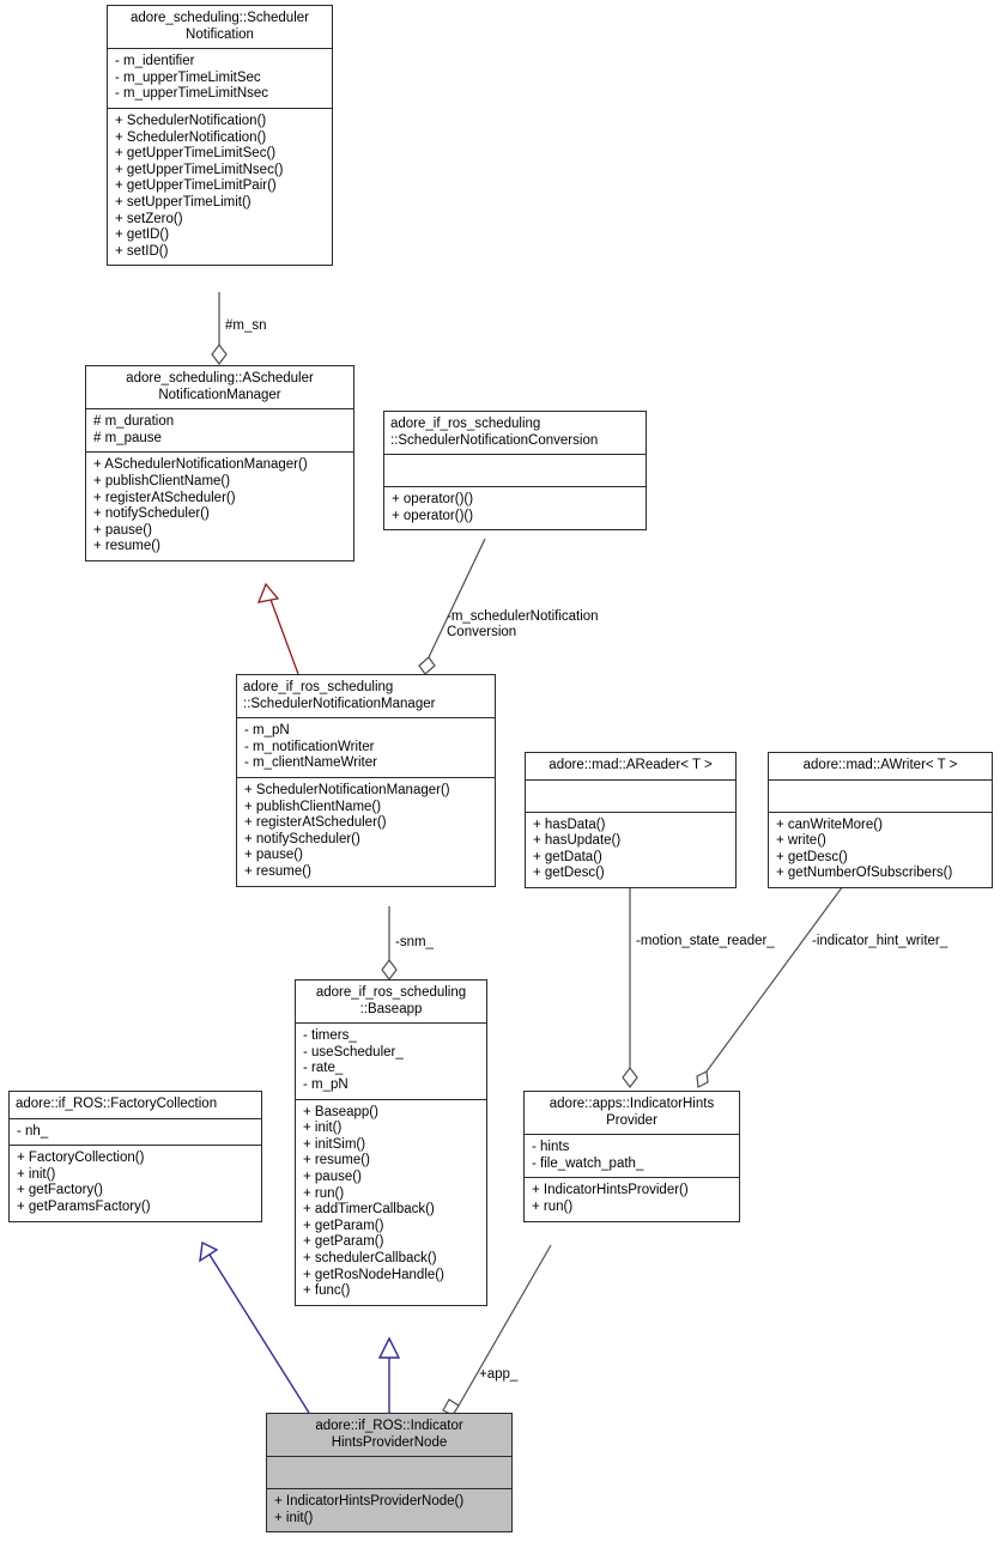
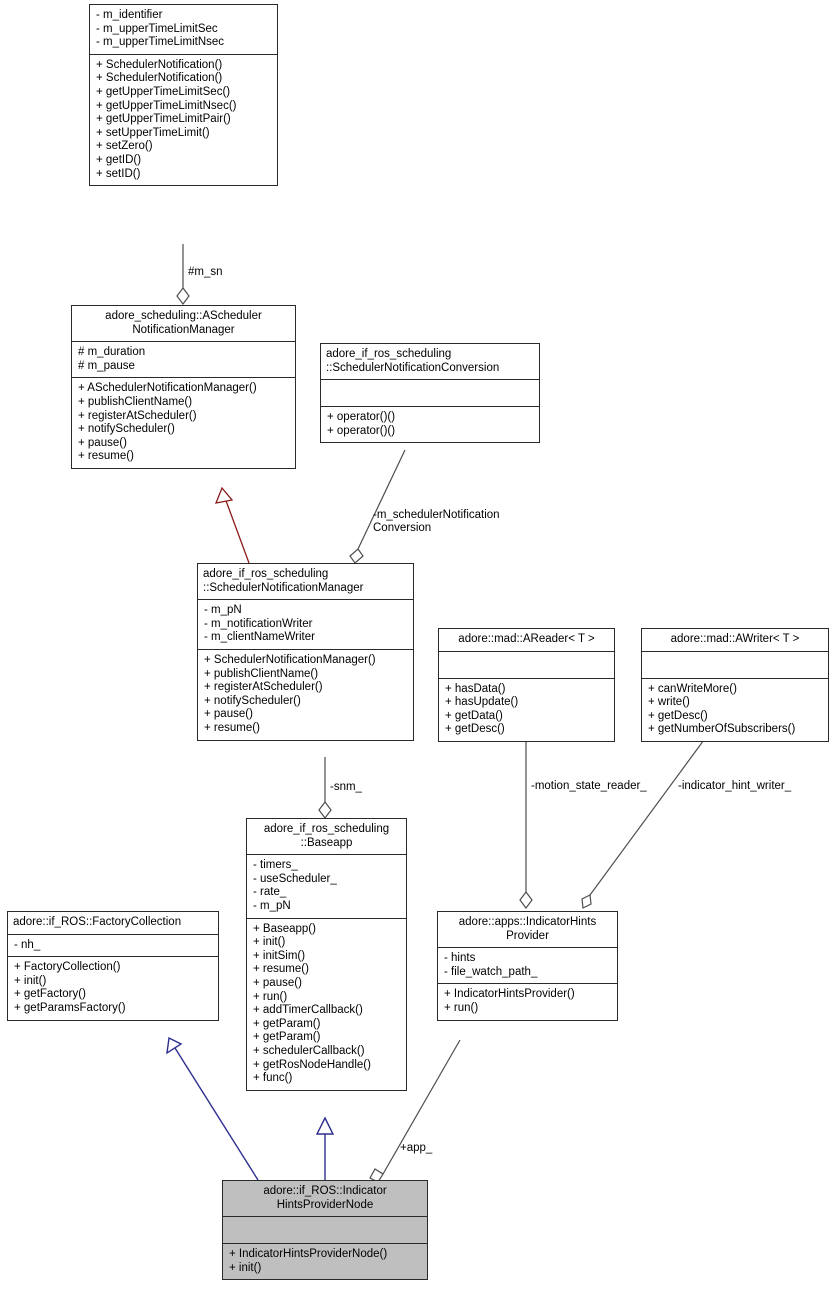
- adore_scheduling::Scheduler
- Notification
  - m_identifier
  - m_upperTimeLimitSec
  - m_upperTimeLimitNsec
  + SchedulerNotification()
  + SchedulerNotification()
  + getUpperTimeLimitSec()
  + getUpperTimeLimitNsec()
  + getUpperTimeLimitPair()
  + setUpperTimeLimit()
  + setZero()
  + getID()
  + setID()
  adore_scheduling::AScheduler
  NotificationManager
  # m_duration
  # m_pause
  + ASchedulerNotificationManager()
  + publishClientName()
  + registerAtScheduler()
  + notifyScheduler()
  + pause()
  + resume()
  adore_if_ros_scheduling
  ::SchedulerNotificationConversion
  + operator()()
  + operator()()
  adore_if_ros_scheduling
  ::SchedulerNotificationManager
  - m_pN
  - m_notificationWriter
  - m_clientNameWriter
  + SchedulerNotificationManager()
  + publishClientName()
  + registerAtScheduler()
  + notifyScheduler()
  + pause()
  + resume()
  adore::mad::AReader< T >
  + hasData()
  + hasUpdate()
  + getData()
  + getDesc()
  adore::mad::AWriter< T >
  + canWriteMore()
  + write()
  + getDesc()
  + getNumberOfSubscribers()
  adore_if_ros_scheduling
  ::Baseapp
  - timers_
  - useScheduler_
  - rate_
  - m_pN
  + Baseapp()
  + init()
  + initSim()
  + resume()
  + pause()
  + run()
  + addTimerCallback()
  + getParam()
  + getParam()
  + schedulerCallback()
  + getRosNodeHandle()
  + func()
  adore::if_ROS::FactoryCollection
  - nh_
  + FactoryCollection()
  + init()
  + getFactory()
  + getParamsFactory()
  adore::apps::IndicatorHints
  Provider
  - hints
  - file_watch_path_
  + IndicatorHintsProvider()
  + run()
  adore::if_ROS::Indicator
  HintsProviderNode
  + IndicatorHintsProviderNode()
  + init()
  #m_sn
  -m_schedulerNotification
  Conversion
  -snm_
  -motion_state_reader_
  -indicator_hint_writer_
  +app_
